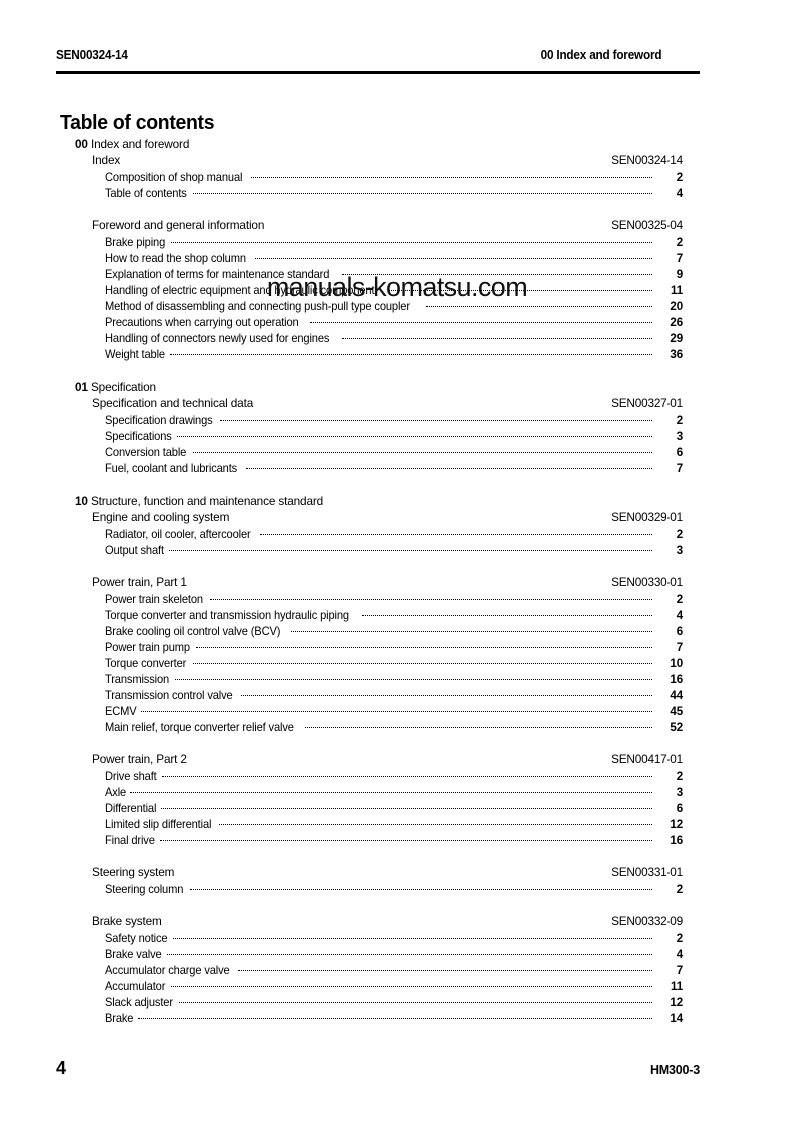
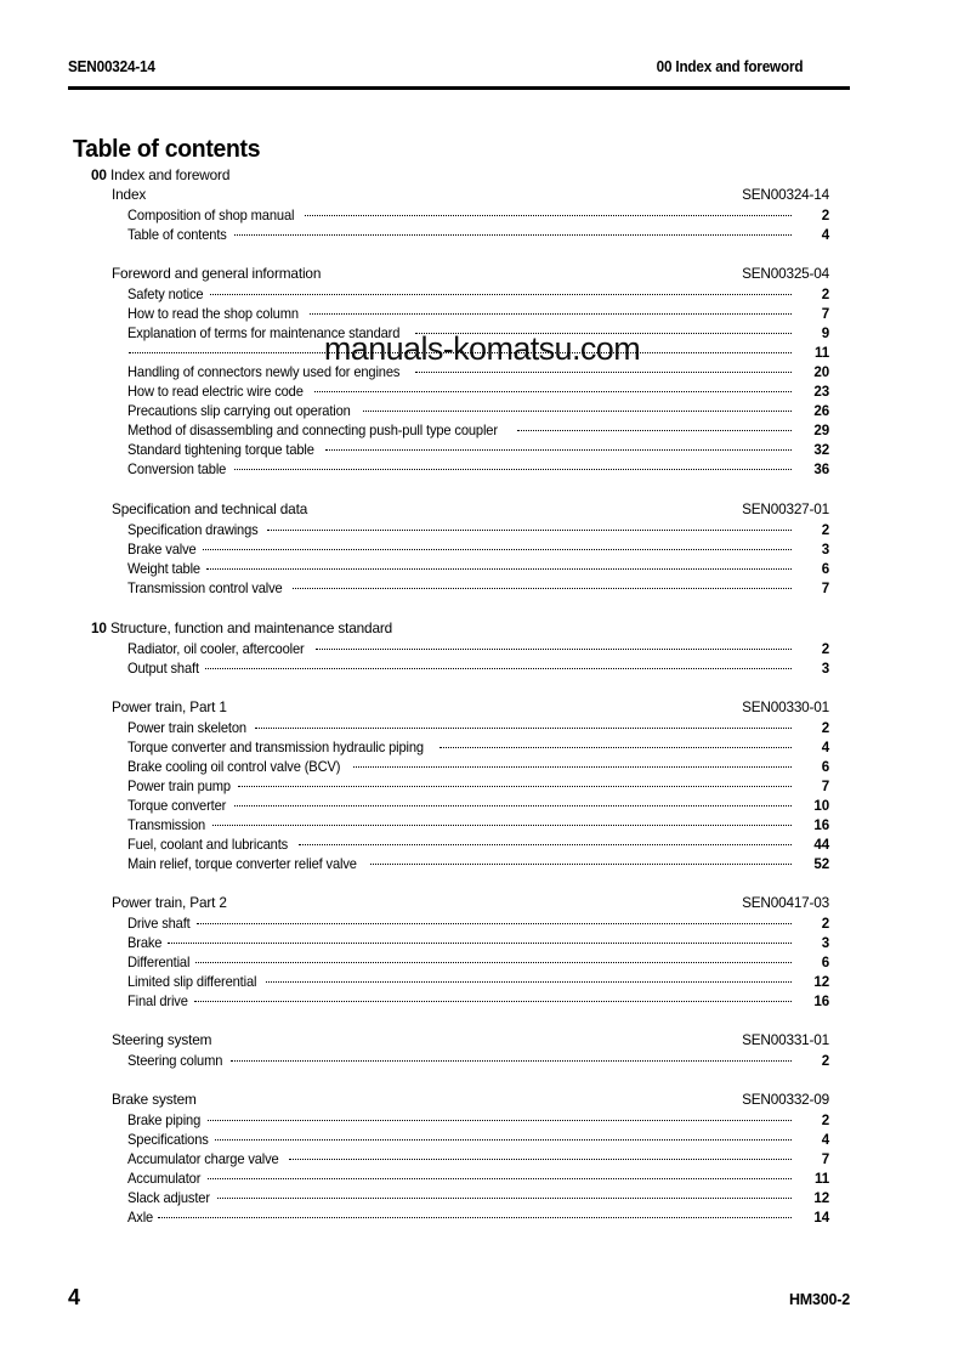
  SEN00324-14
  00 Index and foreword
  Table of contents
  00 Index and foreword
  Index
  SEN00324-14
  Composition of shop manual
  2
  Table of contents
  4
  Foreword and general information
  SEN00325-04
- Brake piping
+ Safety notice
  2
  How to read the shop column
  7
  Explanation of terms for maintenance standard
  9
- Handling of electric equipment and hydraulic component
  11
- Method of disassembling and connecting push-pull type coupler
+ Handling of connectors newly used for engines
  20
+ How to read electric wire code
+ 23
- Precautions when carrying out operation
+ Precautions slip carrying out operation
  26
- Handling of connectors newly used for engines
+ Method of disassembling and connecting push-pull type coupler
  29
+ Standard tightening torque table
+ 32
- Weight table
+ Conversion table
  36
- 01 Specification
  Specification and technical data
  SEN00327-01
  Specification drawings
  2
- Specifications
+ Brake valve
  3
- Conversion table
+ Weight table
  6
- Fuel, coolant and lubricants
+ Transmission control valve
  7
  10 Structure, function and maintenance standard
- Engine and cooling system
- SEN00329-01
  Radiator, oil cooler, aftercooler
  2
  Output shaft
  3
  Power train, Part 1
  SEN00330-01
  Power train skeleton
  2
  Torque converter and transmission hydraulic piping
  4
  Brake cooling oil control valve (BCV)
  6
  Power train pump
  7
  Torque converter
  10
  Transmission
  16
- Transmission control valve
+ Fuel, coolant and lubricants
  44
- ECMV
- 45
  Main relief, torque converter relief valve
  52
  Power train, Part 2
- SEN00417-01
+ SEN00417-03
  Drive shaft
  2
- Axle
+ Brake
  3
  Differential
  6
  Limited slip differential
  12
  Final drive
  16
  Steering system
  SEN00331-01
  Steering column
  2
  Brake system
  SEN00332-09
- Safety notice
+ Brake piping
  2
- Brake valve
+ Specifications
  4
  Accumulator charge valve
  7
  Accumulator
  11
  Slack adjuster
  12
- Brake
+ Axle
  14
  manuals-komatsu.com
  4
- HM300-3
+ HM300-2
